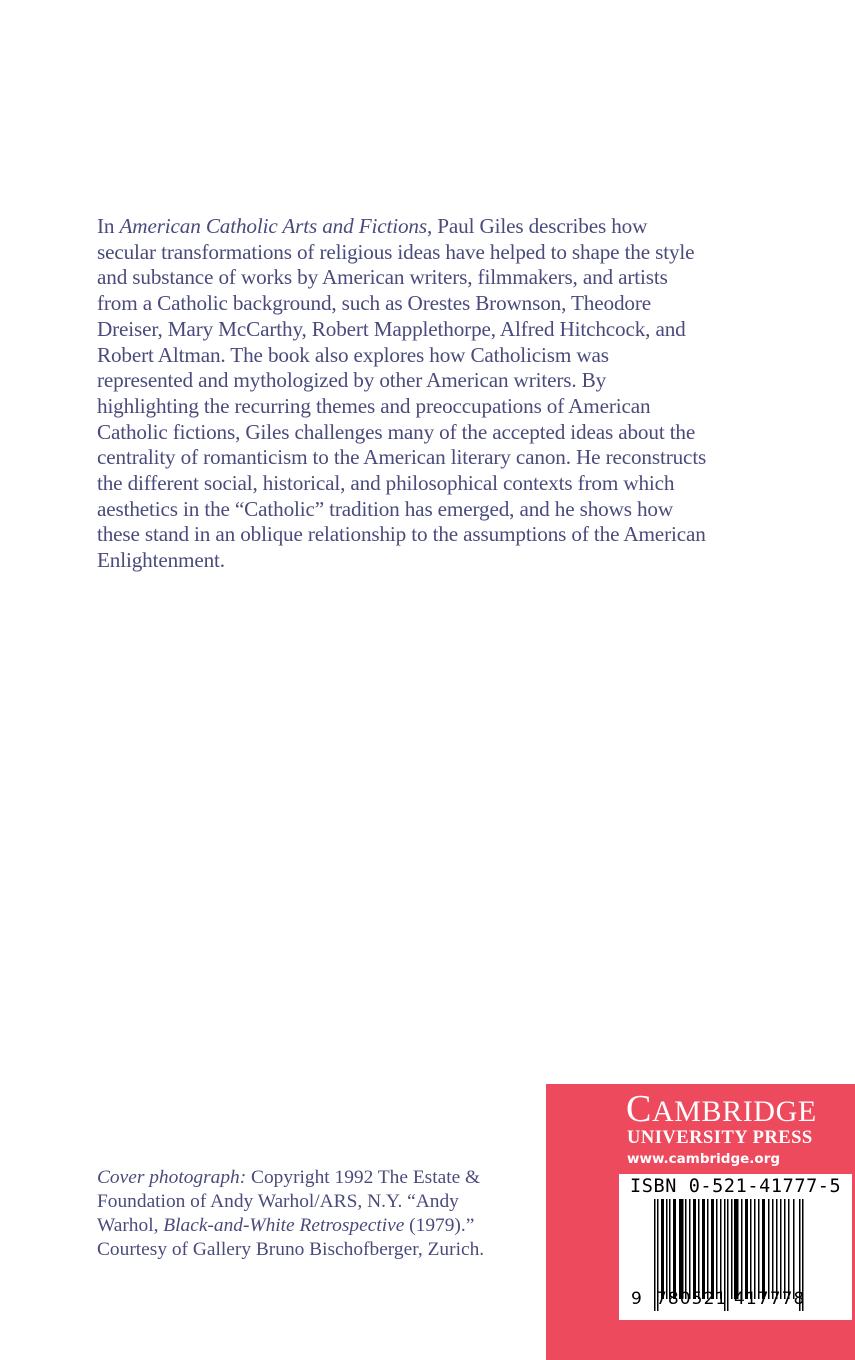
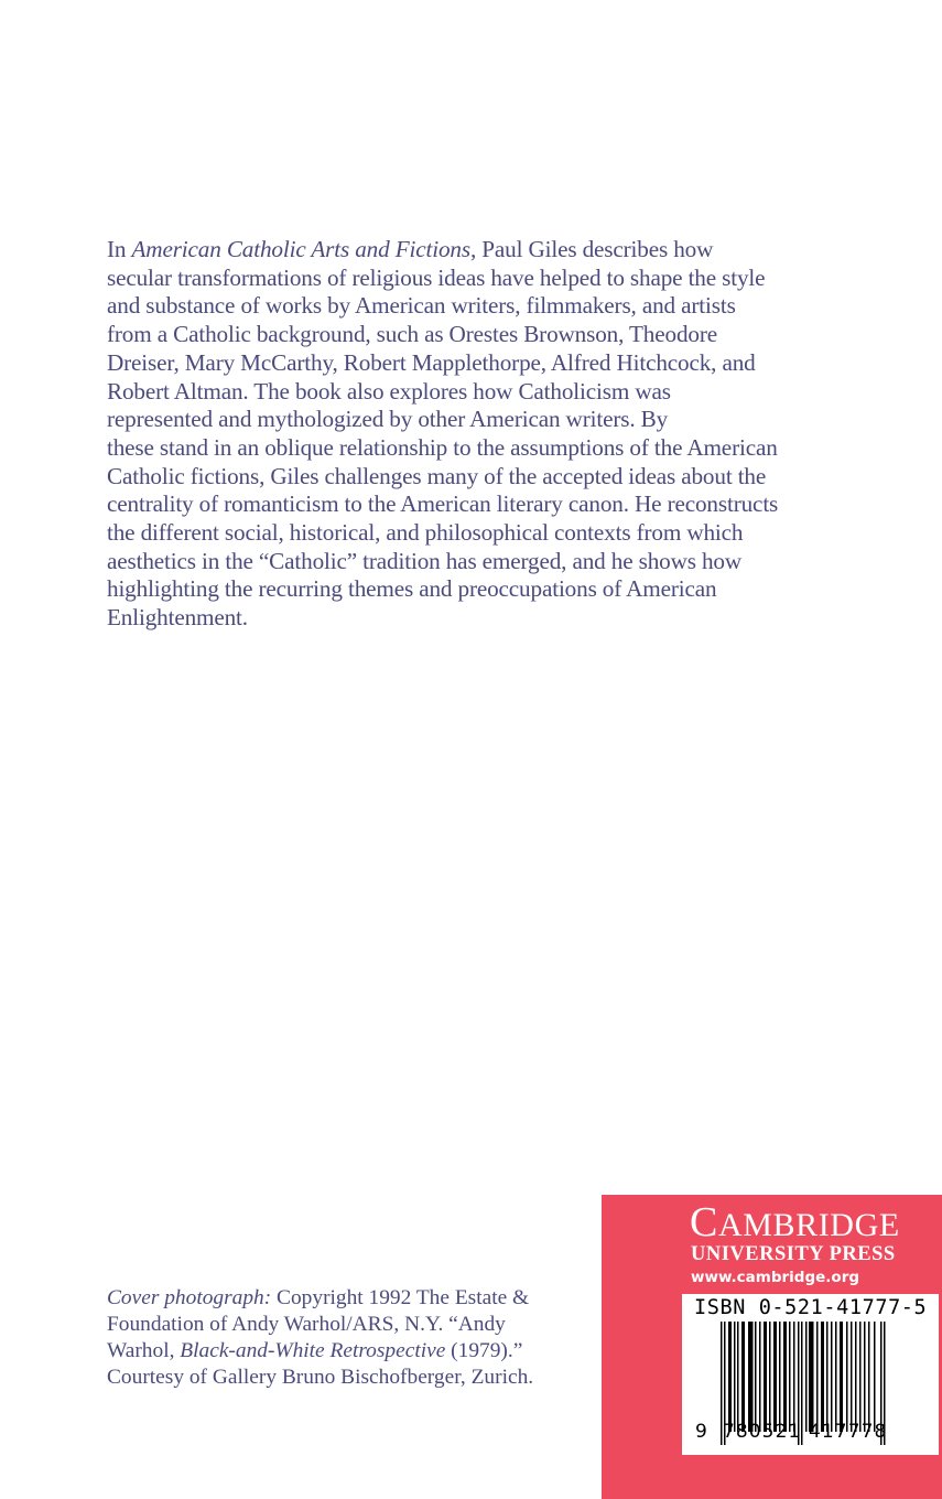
  In American Catholic Arts and Fictions, Paul Giles describes how
  secular transformations of religious ideas have helped to shape the style
  and substance of works by American writers, filmmakers, and artists
  from a Catholic background, such as Orestes Brownson, Theodore
  Dreiser, Mary McCarthy, Robert Mapplethorpe, Alfred Hitchcock, and
  Robert Altman. The book also explores how Catholicism was
  represented and mythologized by other American writers. By
- highlighting the recurring themes and preoccupations of American
+ these stand in an oblique relationship to the assumptions of the American
  Catholic fictions, Giles challenges many of the accepted ideas about the
  centrality of romanticism to the American literary canon. He reconstructs
  the different social, historical, and philosophical contexts from which
  aesthetics in the “Catholic” tradition has emerged, and he shows how
- these stand in an oblique relationship to the assumptions of the American
+ highlighting the recurring themes and preoccupations of American
  Enlightenment.
  Cover photograph: Copyright 1992 The Estate &
  Foundation of Andy Warhol/ARS, N.Y. “Andy
  Warhol, Black-and-White Retrospective (1979).”
  Courtesy of Gallery Bruno Bischofberger, Zurich.
  CAMBRIDGE
  UNIVERSITY PRESS
  www.cambridge.org
  ISBN 0-521-41777-5
  9 780521 417778
